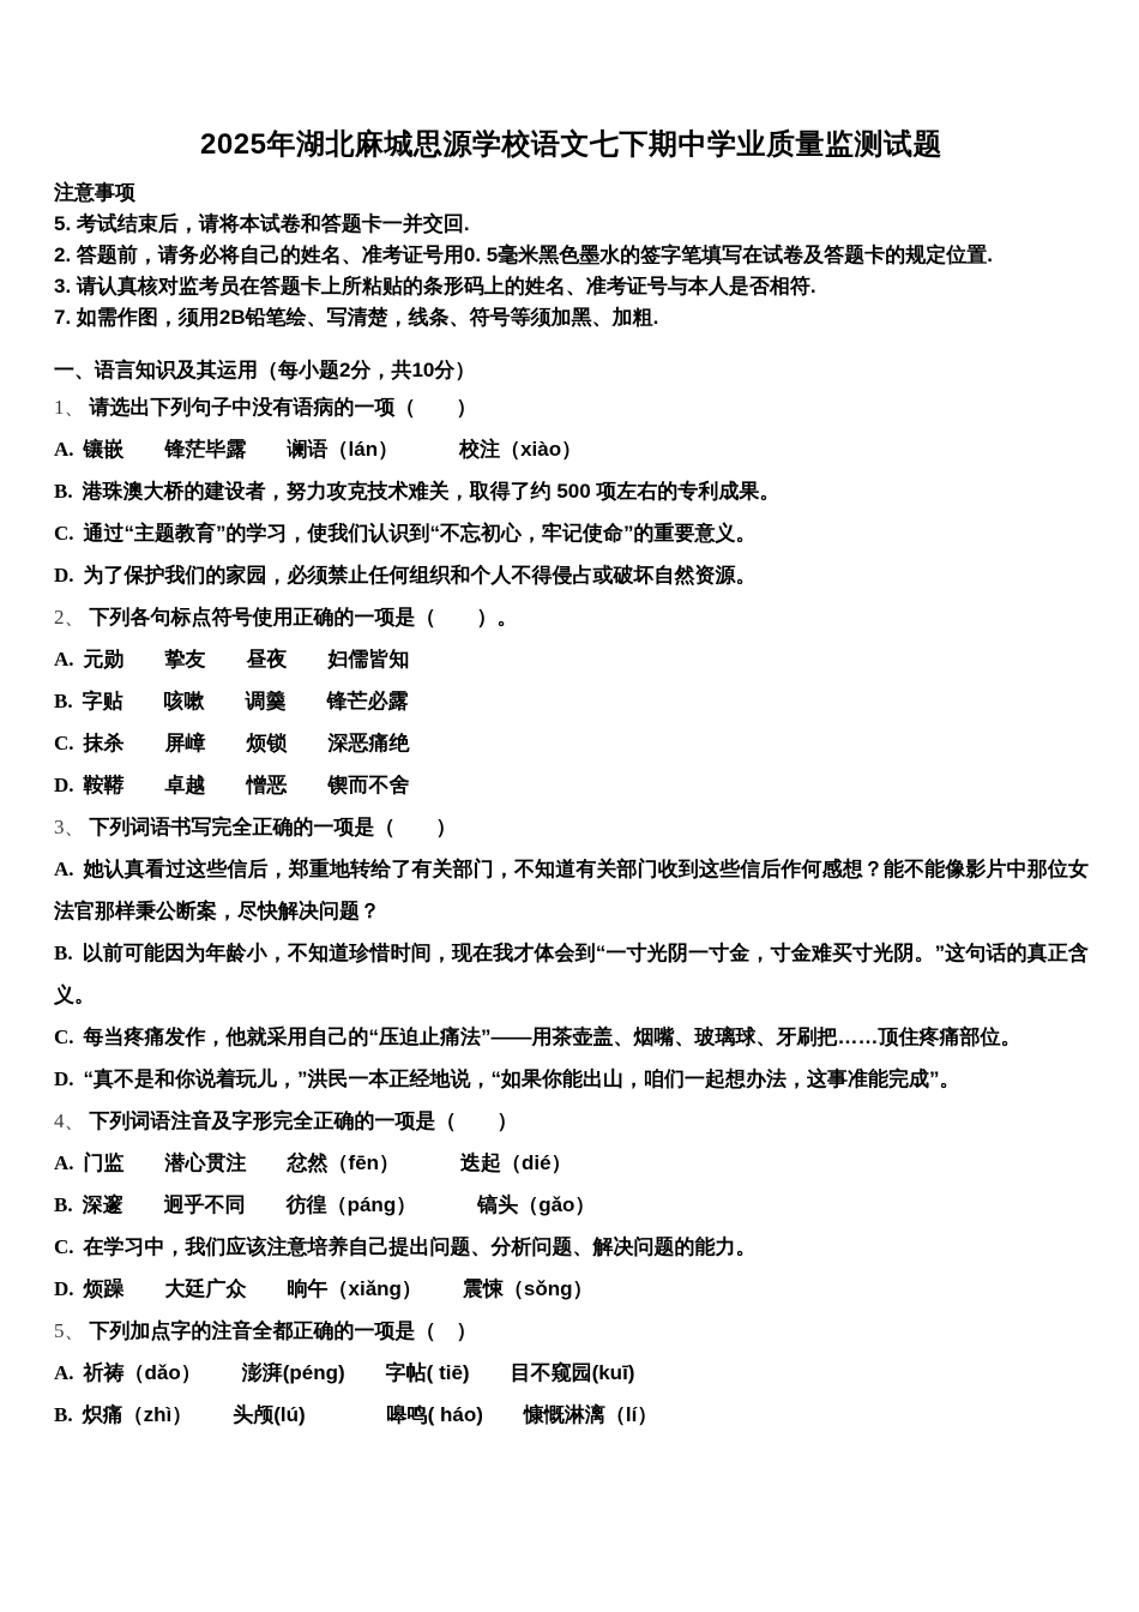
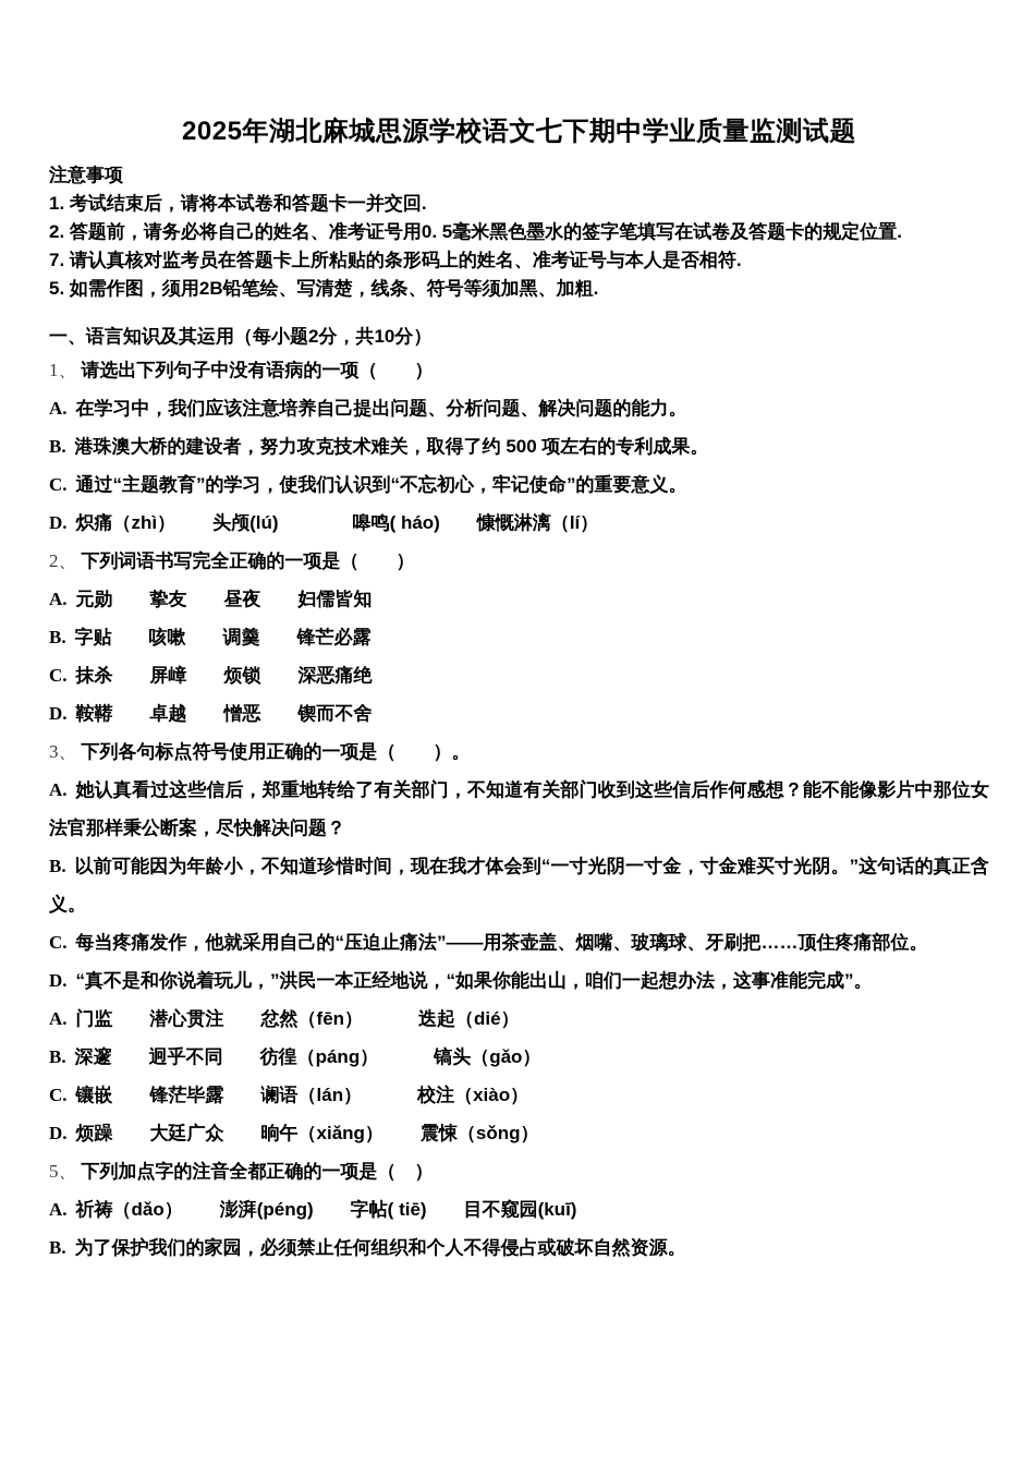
  2025年湖北麻城思源学校语文七下期中学业质量监测试题
  注意事项
- 5. 考试结束后，请将本试卷和答题卡一并交回.
+ 1. 考试结束后，请将本试卷和答题卡一并交回.
  2. 答题前，请务必将自己的姓名、准考证号用0. 5毫米黑色墨水的签字笔填写在试卷及答题卡的规定位置.
- 3. 请认真核对监考员在答题卡上所粘贴的条形码上的姓名、准考证号与本人是否相符.
+ 7. 请认真核对监考员在答题卡上所粘贴的条形码上的姓名、准考证号与本人是否相符.
- 7. 如需作图，须用2B铅笔绘、写清楚，线条、符号等须加黑、加粗.
+ 5. 如需作图，须用2B铅笔绘、写清楚，线条、符号等须加黑、加粗.
  一、语言知识及其运用（每小题2分，共10分）
  1、 请选出下列句子中没有语病的一项（ ）
- A. 镶嵌 锋茫毕露 谰语（lán） 校注（xiào）
+ A. 在学习中，我们应该注意培养自己提出问题、分析问题、解决问题的能力。
  B. 港珠澳大桥的建设者，努力攻克技术难关，取得了约 500 项左右的专利成果。
  C. 通过“主题教育”的学习，使我们认识到“不忘初心，牢记使命”的重要意义。
- D. 为了保护我们的家园，必须禁止任何组织和个人不得侵占或破坏自然资源。
+ D. 炽痛（zhì） 头颅(lú) 嗥鸣( háo) 慷慨淋漓（lí）
- 2、 下列各句标点符号使用正确的一项是（ ）。
+ 2、 下列词语书写完全正确的一项是（ ）
  A. 元勋 挚友 昼夜 妇儒皆知
  B. 字贴 咳嗽 调羹 锋芒必露
  C. 抹杀 屏嶂 烦锁 深恶痛绝
  D. 鞍鞯 卓越 憎恶 锲而不舍
- 3、 下列词语书写完全正确的一项是（ ）
+ 3、 下列各句标点符号使用正确的一项是（ ）。
  A. 她认真看过这些信后，郑重地转给了有关部门，不知道有关部门收到这些信后作何感想？能不能像影片中那位女法官那样秉公断案，尽快解决问题？
  B. 以前可能因为年龄小，不知道珍惜时间，现在我才体会到“一寸光阴一寸金，寸金难买寸光阴。”这句话的真正含义。
  C. 每当疼痛发作，他就采用自己的“压迫止痛法”——用茶壶盖、烟嘴、玻璃球、牙刷把……顶住疼痛部位。
  D. “真不是和你说着玩儿，”洪民一本正经地说，“如果你能出山，咱们一起想办法，这事准能完成”。
- 4、 下列词语注音及字形完全正确的一项是（ ）
  A. 门监 潜心贯注 忿然（fēn） 迭起（dié）
  B. 深邃 迥乎不同 彷徨（páng） 镐头（gǎo）
- C. 在学习中，我们应该注意培养自己提出问题、分析问题、解决问题的能力。
+ C. 镶嵌 锋茫毕露 谰语（lán） 校注（xiào）
  D. 烦躁 大廷广众 晌午（xiǎng） 震悚（sǒng）
  5、 下列加点字的注音全都正确的一项是（ ）
  A. 祈祷（dǎo） 澎湃(péng) 字帖( tiē) 目不窥园(kuī)
- B. 炽痛（zhì） 头颅(lú) 嗥鸣( háo) 慷慨淋漓（lí）
+ B. 为了保护我们的家园，必须禁止任何组织和个人不得侵占或破坏自然资源。
